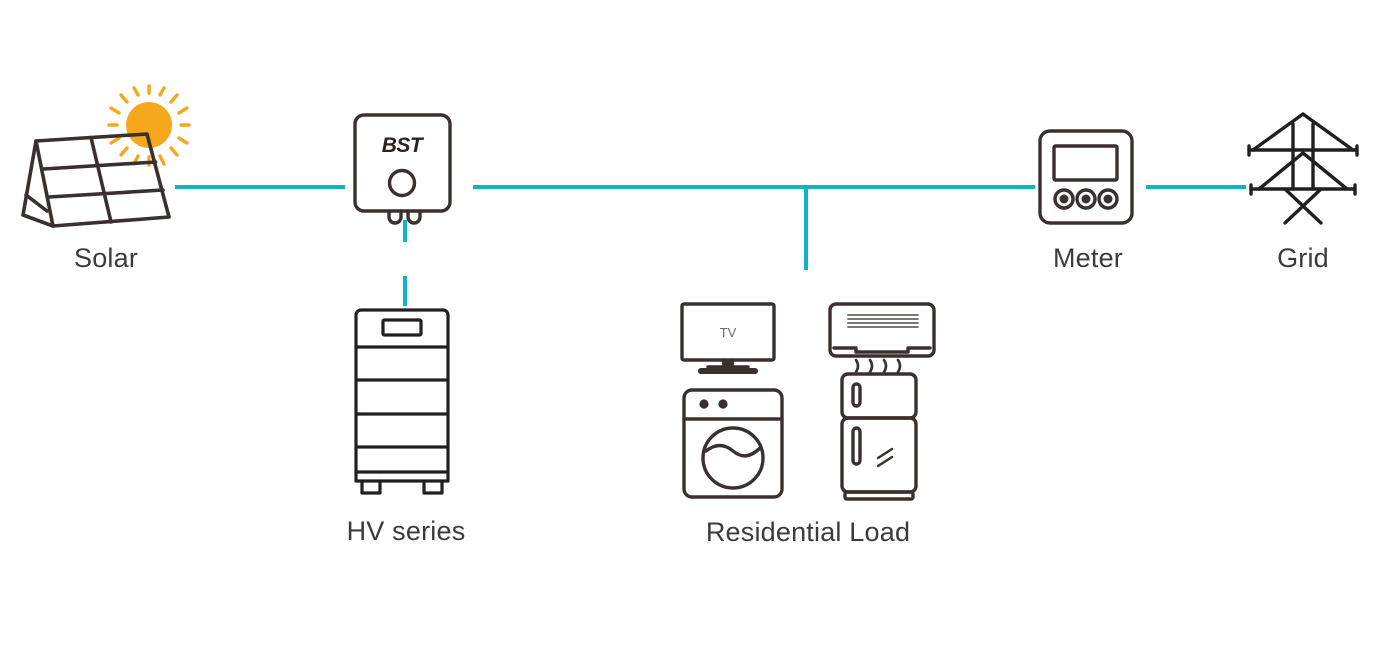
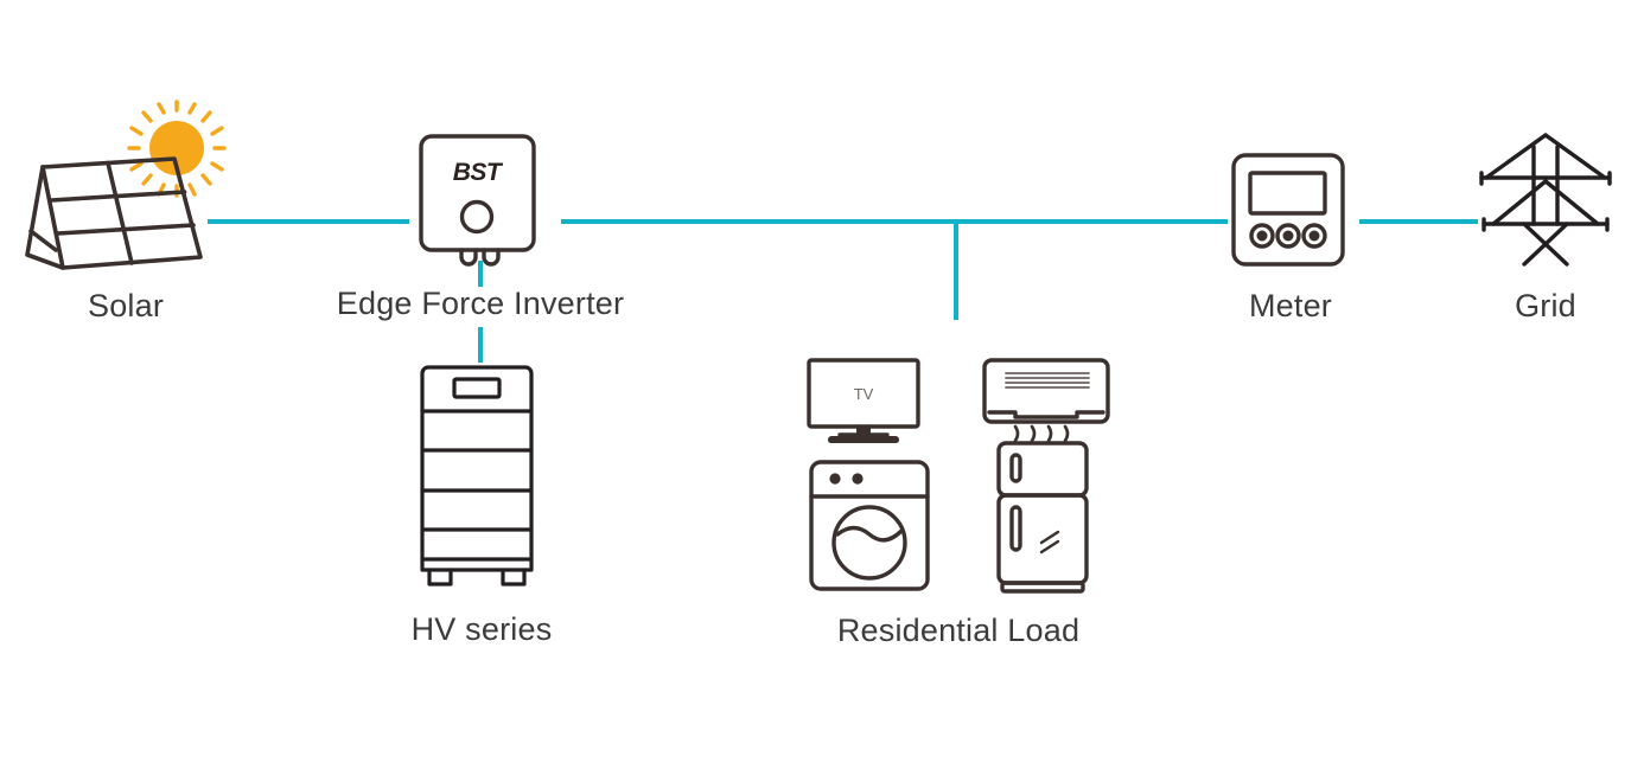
  Solar
  BST
+ Edge Force Inverter
  HV series
  TV
  Residential Load
  Meter
  Grid
